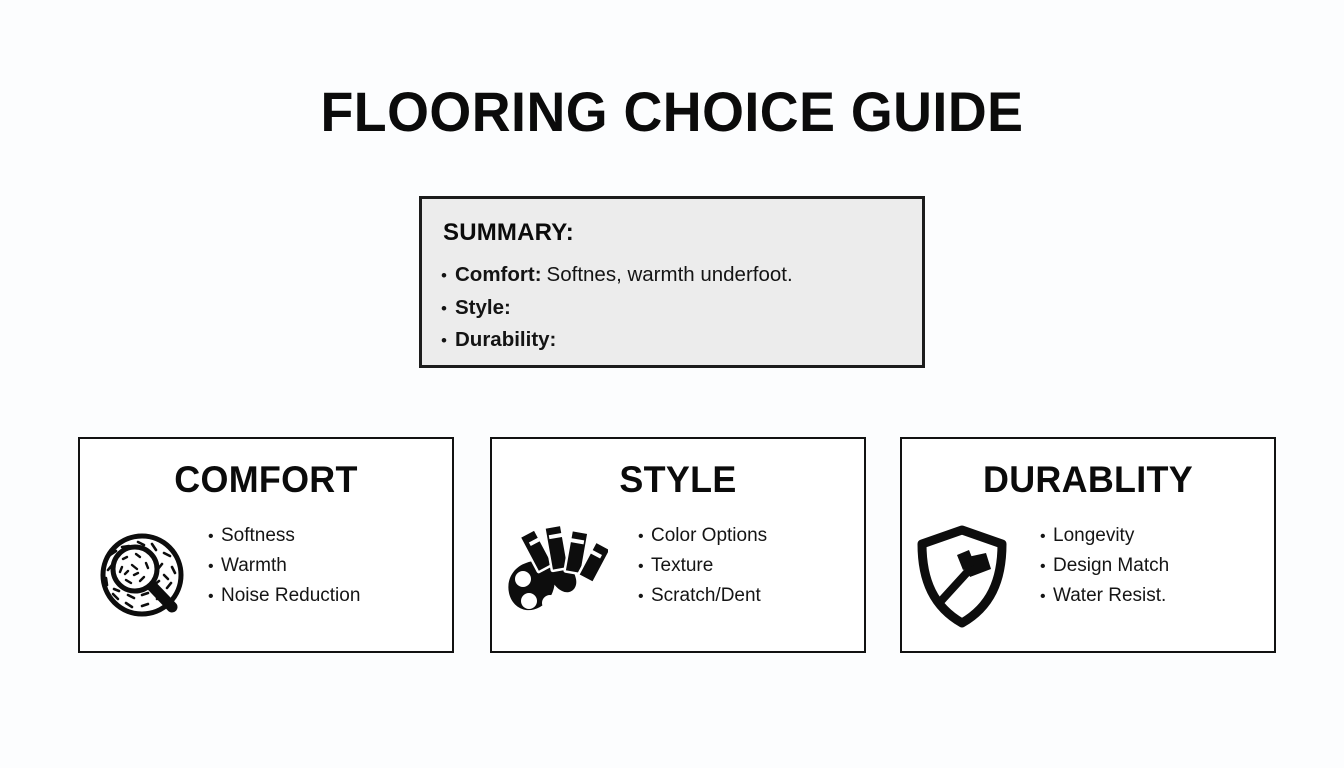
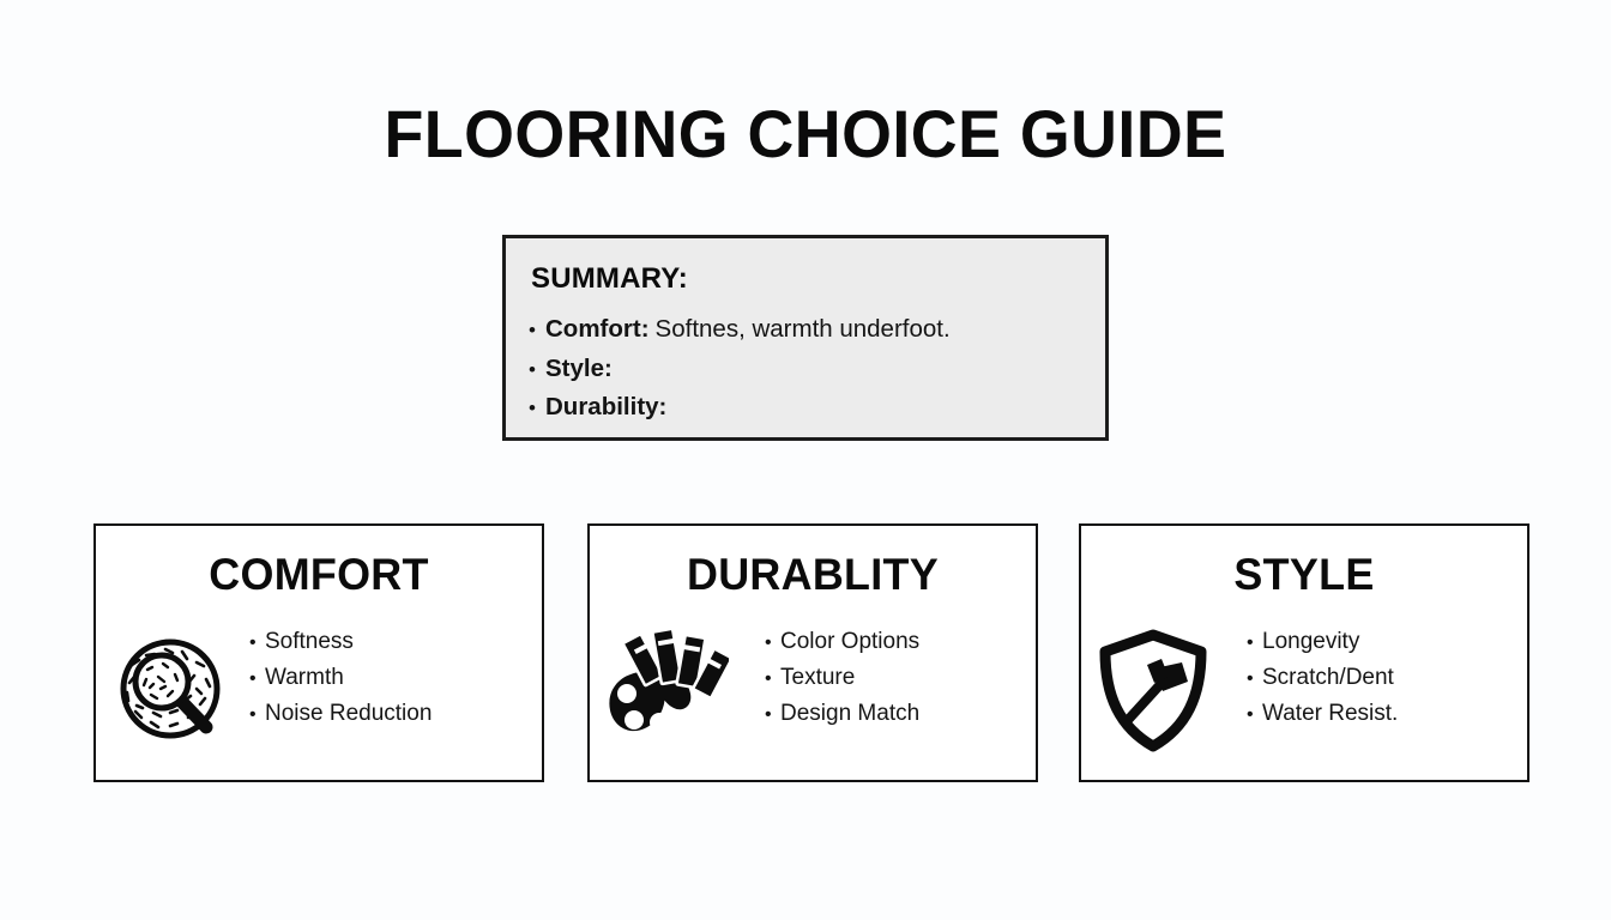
  FLOORING CHOICE GUIDE
  SUMMARY:
  •
  Comfort:
  Softnes, warmth underfoot.
  •
  Style:
  •
  Durability:
  COMFORT
  •
  Softness
  •
  Warmth
  •
  Noise Reduction
- STYLE
+ DURABLITY
  •
  Color Options
  •
  Texture
  •
- Scratch/Dent
+ Design Match
- DURABLITY
+ STYLE
  •
  Longevity
  •
- Design Match
+ Scratch/Dent
  •
  Water Resist.
